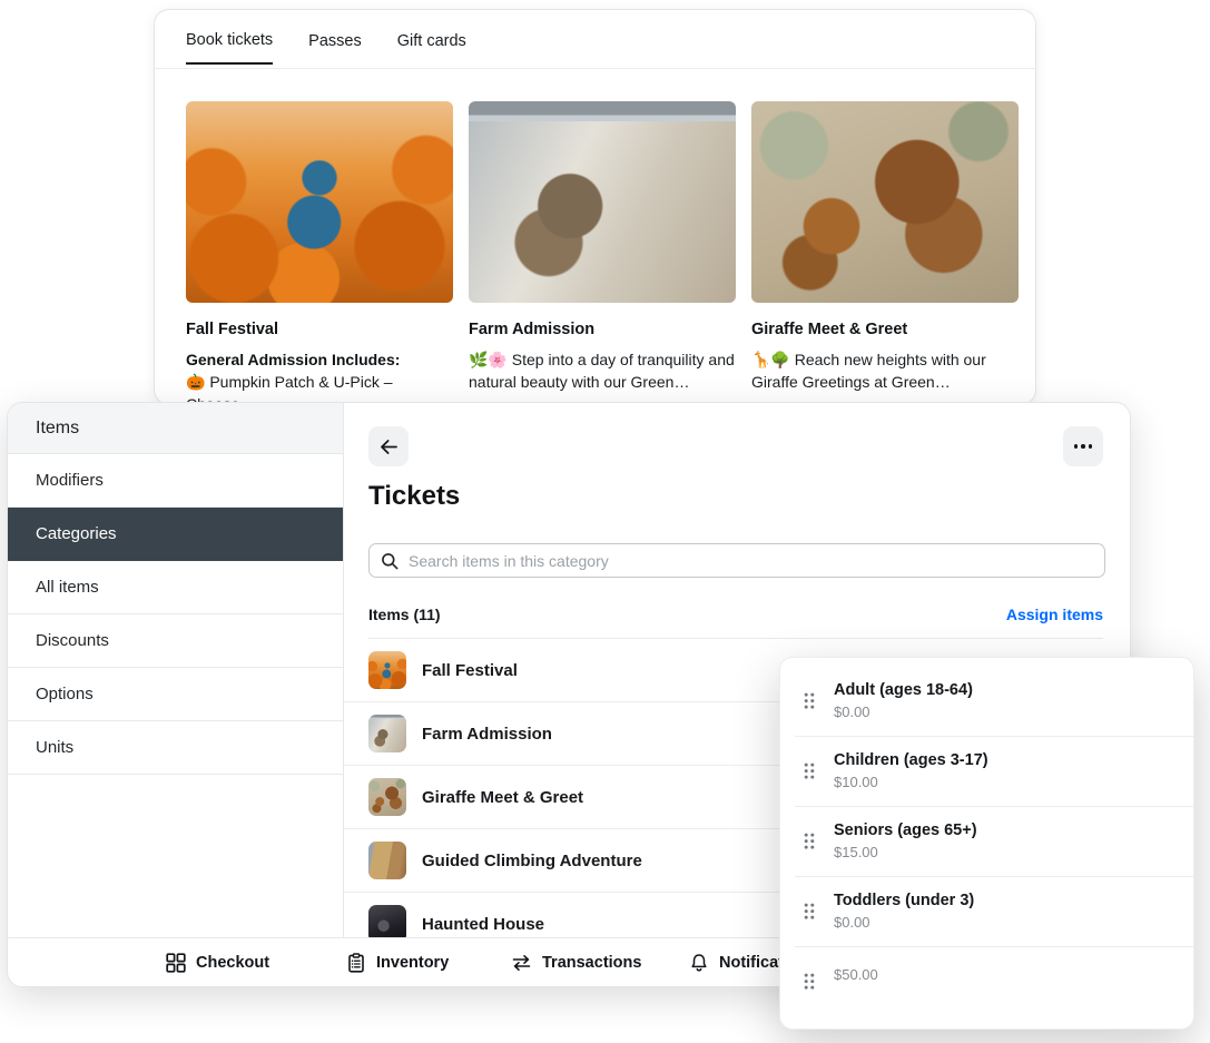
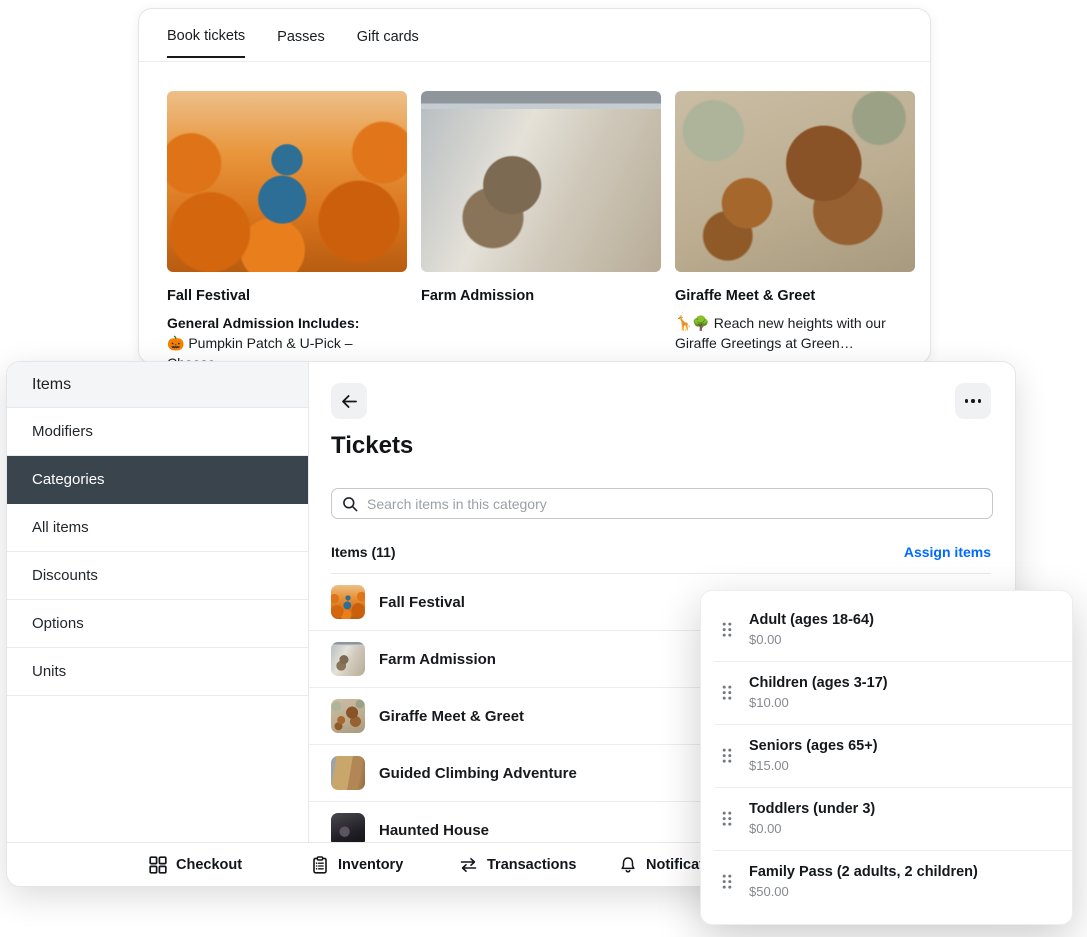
  Book tickets
  Passes
  Gift cards
  Fall Festival
  General Admission Includes:
  🎃 Pumpkin Patch & U-Pick –
  Farm Admission
- 🌿🌸 Step into a day of tranquility and natural beauty with our Green…
  Giraffe Meet & Greet
  🦒🌳 Reach new heights with our Giraffe Greetings at Green
  Items
  Modifiers
  Categories
  All items
  Discounts
  Options
  Units
  Tickets
  Search items in this category
  Items (11)
  Assign items
  Fall Festival
  Farm Admission
  Giraffe Meet & Greet
  Guided Climbing Adventure
  Haunted House
  Checkout
  Inventory
  Transactions
  Adult (ages 18-64)
  $0.00
  Children (ages 3-17)
  $10.00
  Seniors (ages 65+)
  $15.00
  Toddlers (under 3)
  $0.00
+ Family Pass (2 adults, 2 children)
  $50.00
